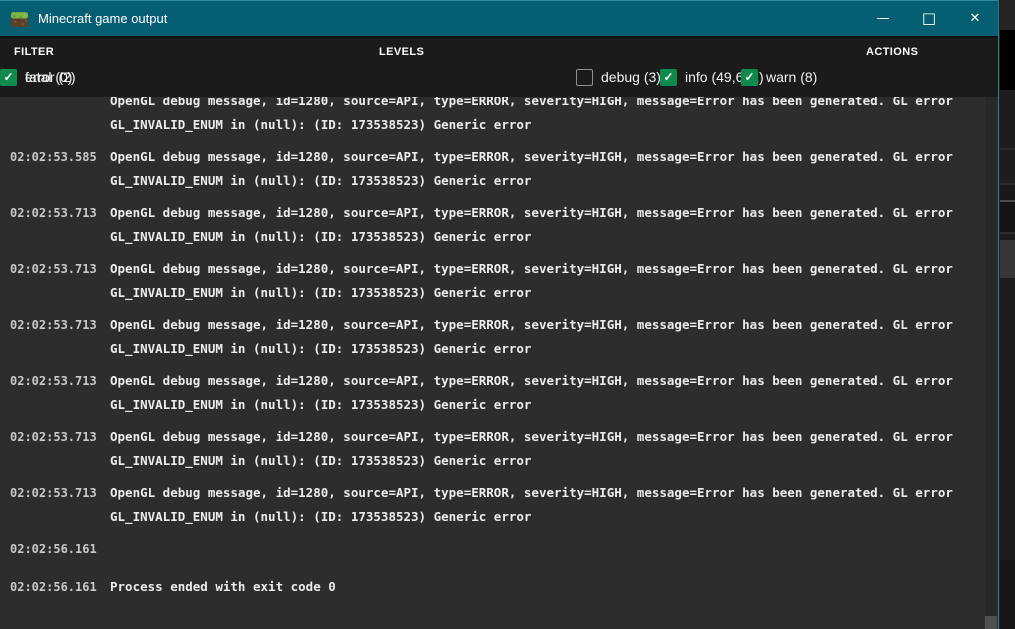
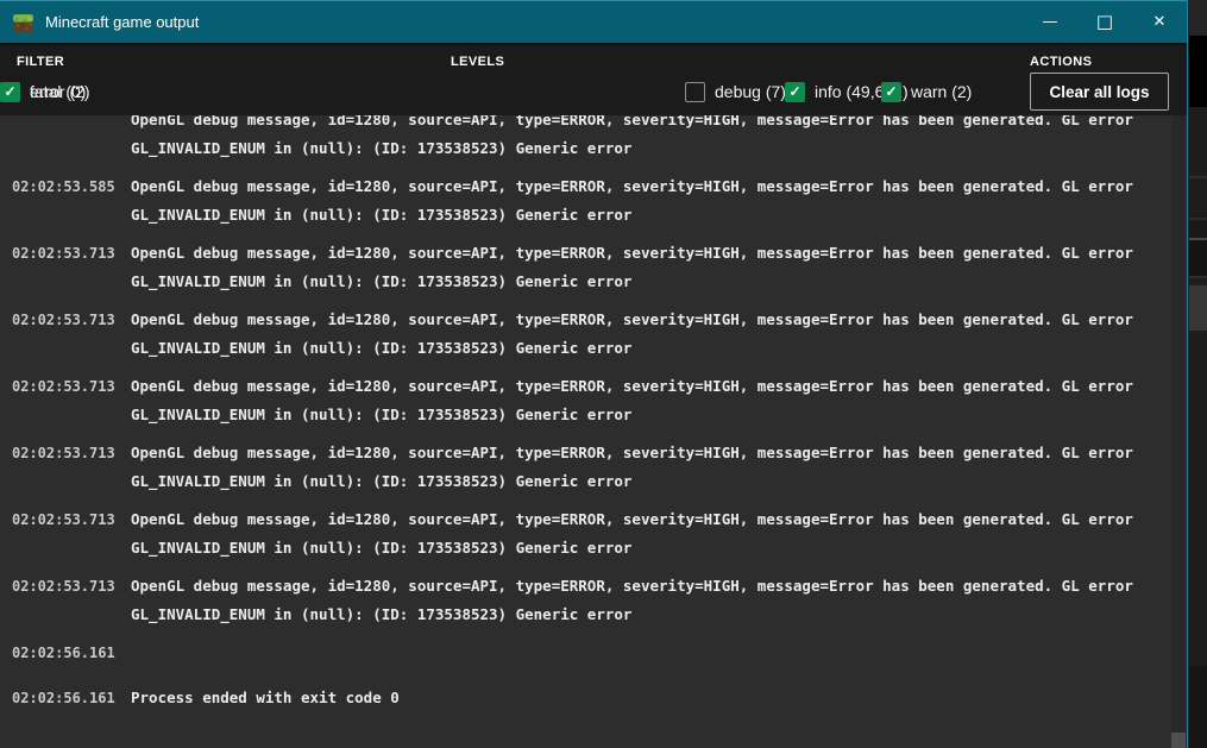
  Minecraft game output
  —
  □
  ✕
  FILTER
  LEVELS
- debug (3)
+ debug (7)
  ✓
  info (49,6)
  ✓
- warn (8)
+ warn (2)
  error (2)
  ✓
  fatal (0)
  ACTIONS
+ Clear all logs
  OpenGL debug message, id=1280, source=API, type=ERROR, severity=HIGH, message=Error has been generated. GL error
  GL_INVALID_ENUM in (null): (ID: 173538523) Generic error
  02:02:53.585
  OpenGL debug message, id=1280, source=API, type=ERROR, severity=HIGH, message=Error has been generated. GL error
  GL_INVALID_ENUM in (null): (ID: 173538523) Generic error
  02:02:53.713
  OpenGL debug message, id=1280, source=API, type=ERROR, severity=HIGH, message=Error has been generated. GL error
  GL_INVALID_ENUM in (null): (ID: 173538523) Generic error
  02:02:53.713
  OpenGL debug message, id=1280, source=API, type=ERROR, severity=HIGH, message=Error has been generated. GL error
  GL_INVALID_ENUM in (null): (ID: 173538523) Generic error
  02:02:53.713
  OpenGL debug message, id=1280, source=API, type=ERROR, severity=HIGH, message=Error has been generated. GL error
  GL_INVALID_ENUM in (null): (ID: 173538523) Generic error
  02:02:53.713
  OpenGL debug message, id=1280, source=API, type=ERROR, severity=HIGH, message=Error has been generated. GL error
  GL_INVALID_ENUM in (null): (ID: 173538523) Generic error
  02:02:53.713
  OpenGL debug message, id=1280, source=API, type=ERROR, severity=HIGH, message=Error has been generated. GL error
  GL_INVALID_ENUM in (null): (ID: 173538523) Generic error
  02:02:53.713
  OpenGL debug message, id=1280, source=API, type=ERROR, severity=HIGH, message=Error has been generated. GL error
  GL_INVALID_ENUM in (null): (ID: 173538523) Generic error
  02:02:56.161
  02:02:56.161
  Process ended with exit code 0
